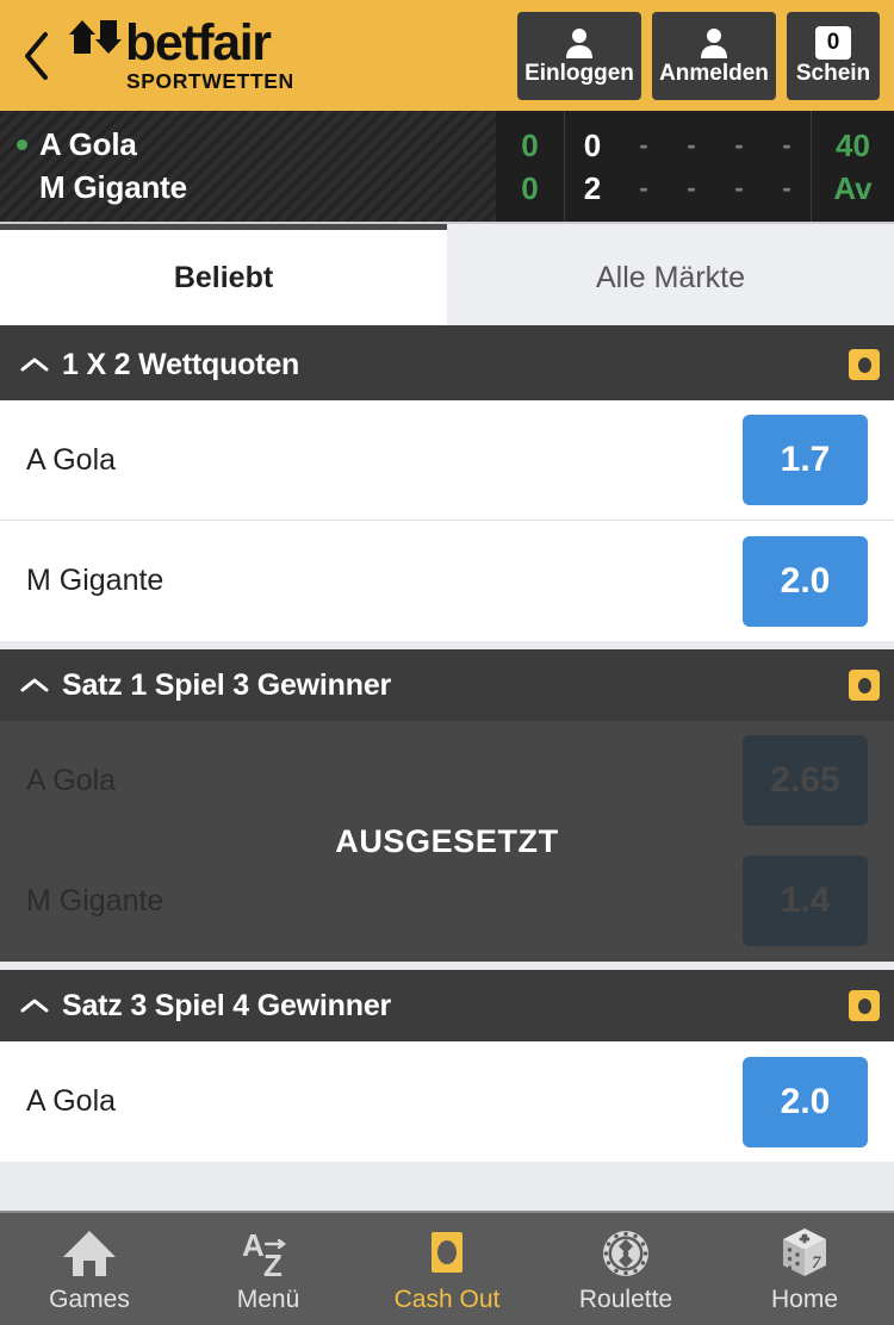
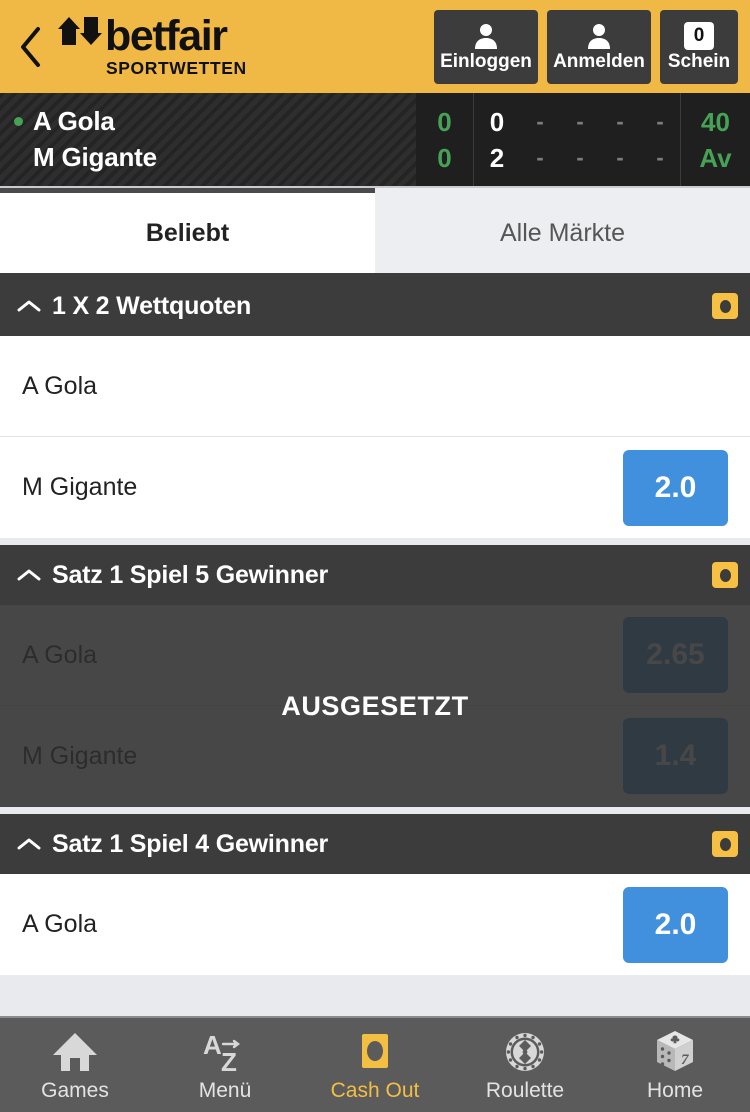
  betfair
  SPORTWETTEN
  Einloggen
  Anmelden
  0
  Schein
  A Gola
  M Gigante
  0
  0
  0
  2
  -
  -
  -
  -
  -
  -
  -
  -
  40
  Av
  Beliebt
  Alle Märkte
  1 X 2 Wettquoten
  A Gola
- 1.7
  M Gigante
  2.0
- Satz 1 Spiel 3 Gewinner
+ Satz 1 Spiel 5 Gewinner
  A Gola
  M Gigante
  AUSGESETZT
- Satz 3 Spiel 4 Gewinner
+ Satz 1 Spiel 4 Gewinner
  A Gola
  2.0
  Games
  A
  Z
  Menü
  Cash Out
  Roulette
  7
  Home
